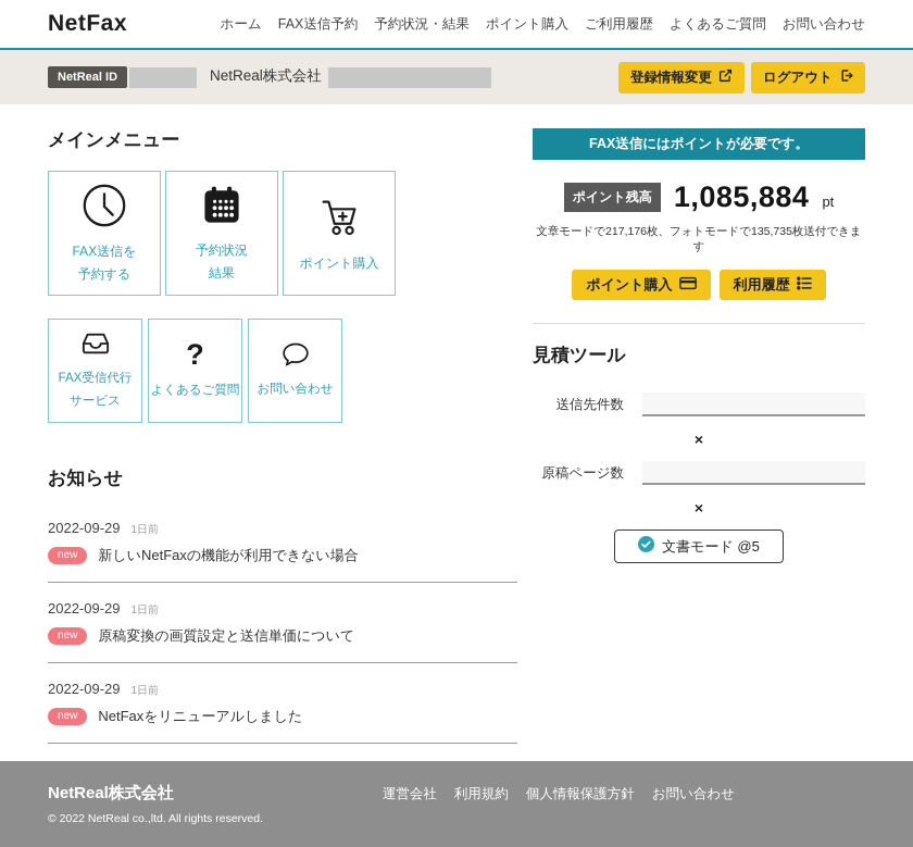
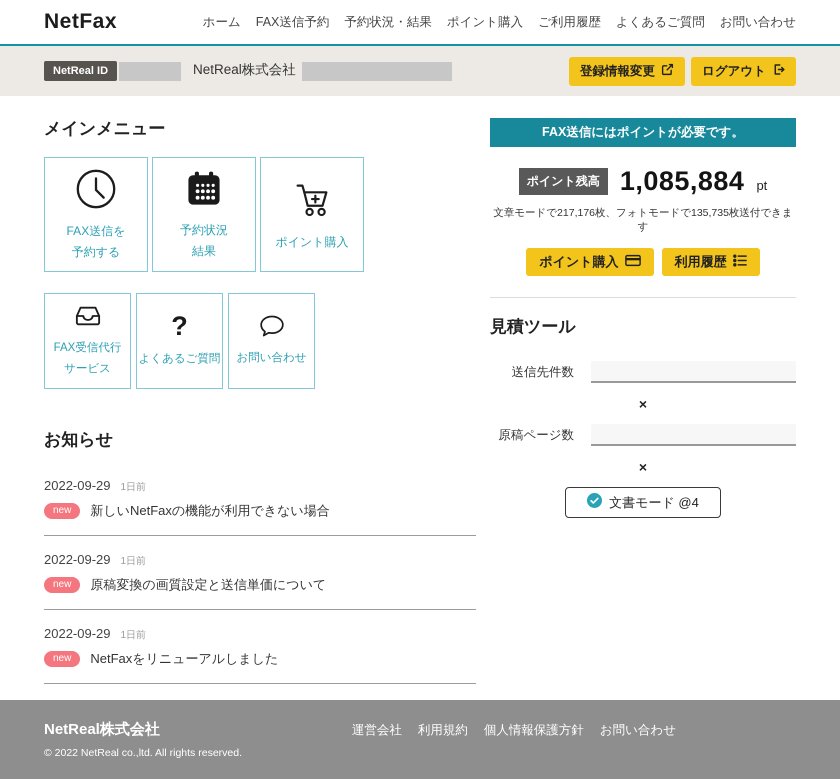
  NetFax
  ホーム
  FAX送信予約
  予約状況・結果
  ポイント購入
  ご利用履歴
  よくあるご質問
  お問い合わせ
  NetReal ID
  NetReal株式会社
  登録情報変更
  ログアウト
  メインメニュー
  FAX送信を
  予約する
  予約状況
  結果
  ポイント購入
  FAX受信代行
  サービス
  ?
  よくあるご質問
  お問い合わせ
  お知らせ
  2022-09-29 1日前
  new
  新しいNetFaxの機能が利用できない場合
  2022-09-29 1日前
  new
  原稿変換の画質設定と送信単価について
  2022-09-29 1日前
  new
  NetFaxをリニューアルしました
  FAX送信にはポイントが必要です。
  ポイント残高
  1,085,884
  pt
  文章モードで217,176枚、フォトモードで135,735枚送付できます
  ポイント購入
  利用履歴
  見積ツール
  送信先件数
  ×
  原稿ページ数
  ×
- 文書モード @5
+ 文書モード @4
  NetReal株式会社
  © 2022 NetReal co.,ltd. All rights reserved.
  運営会社
  利用規約
  個人情報保護方針
  お問い合わせ
